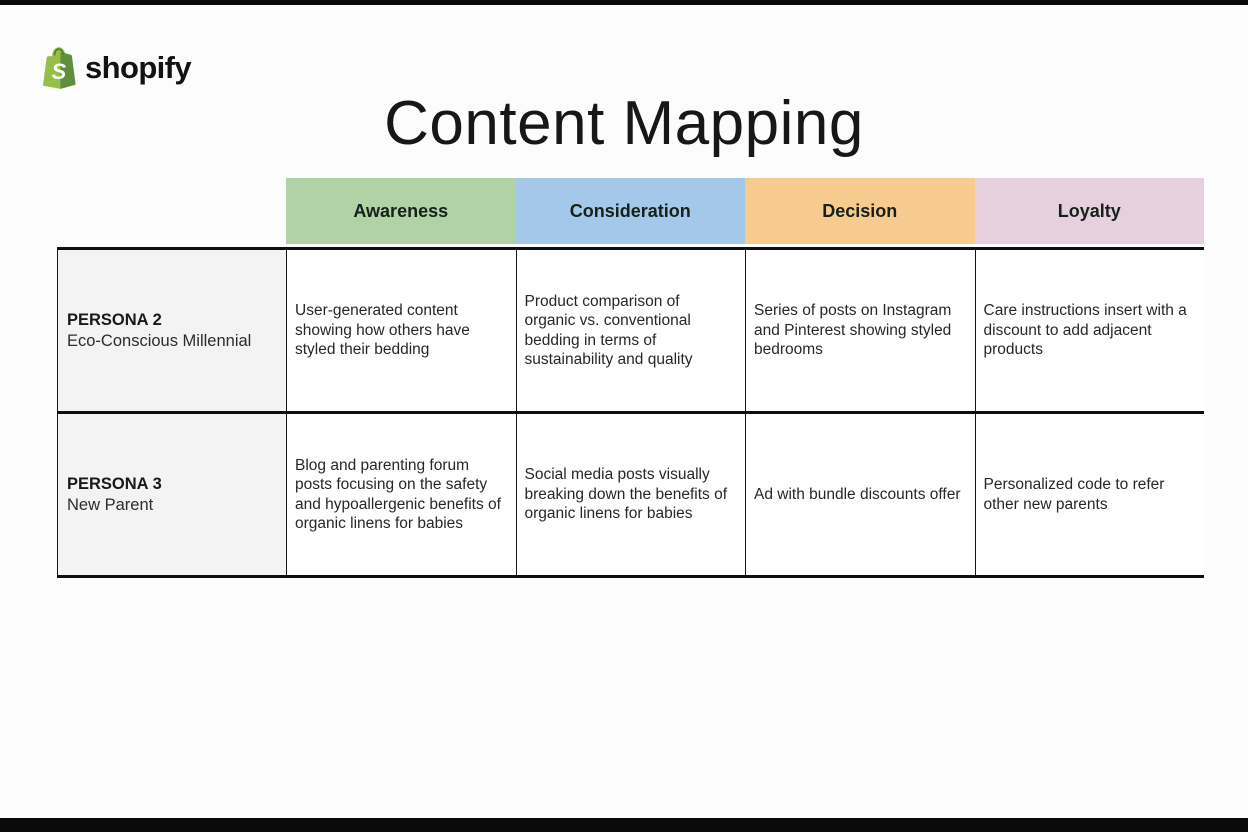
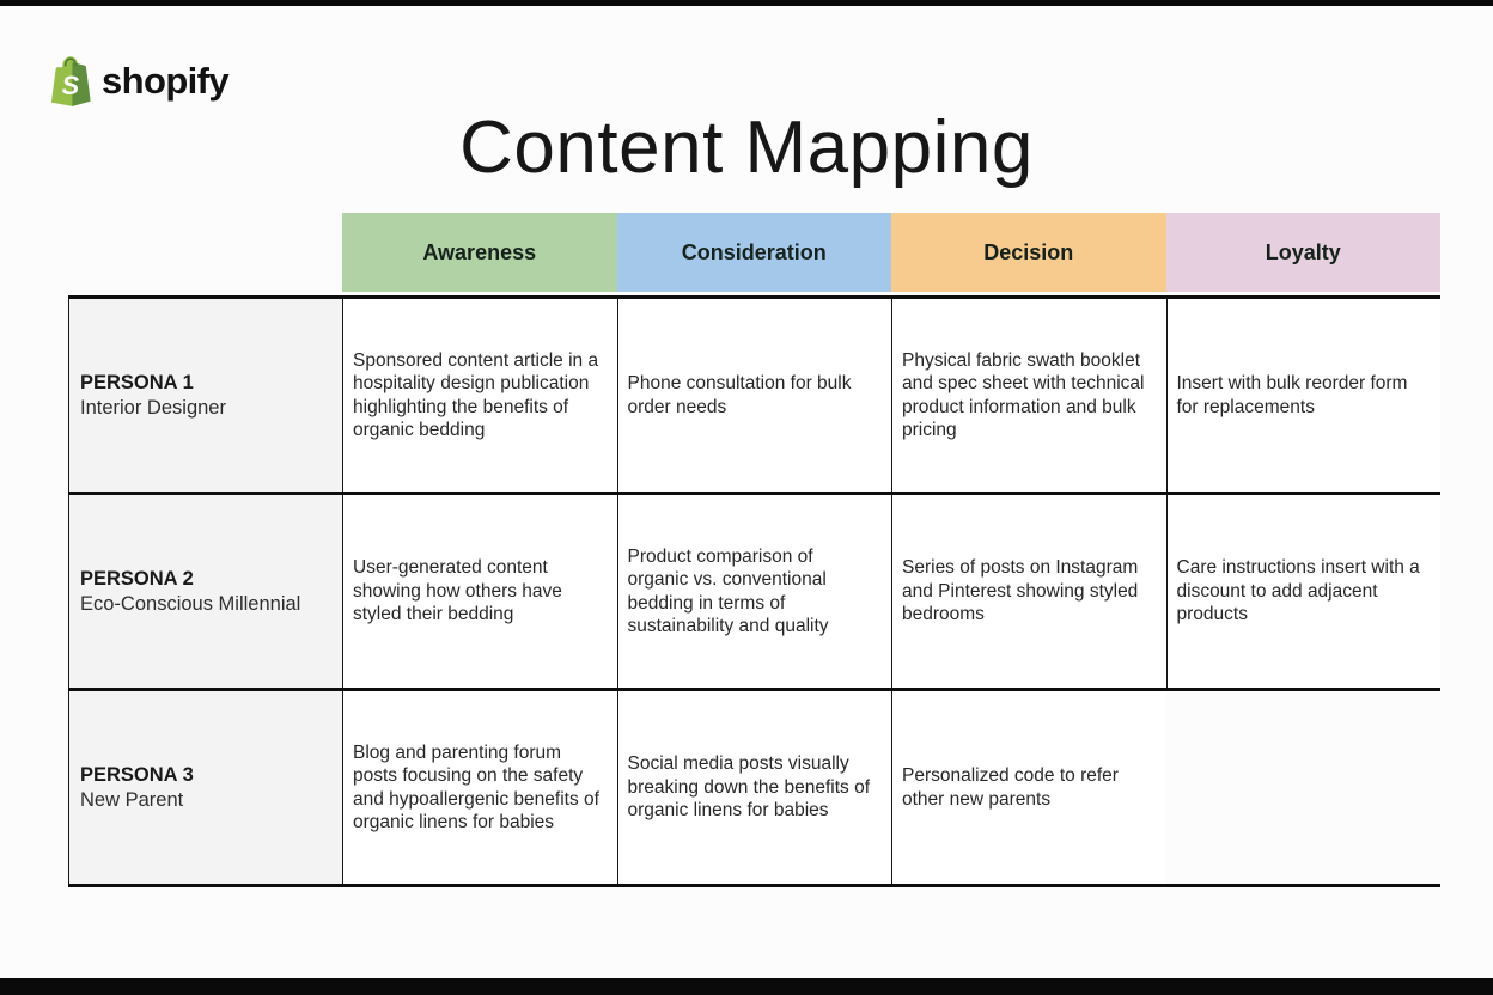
  S
  shopify
  Content Mapping
  Awareness
  Consideration
  Decision
  Loyalty
+ PERSONA 1
+ Interior Designer
+ Sponsored content article in a hospitality design publication highlighting the benefits of organic bedding
+ Phone consultation for bulk order needs
+ Physical fabric swath booklet and spec sheet with technical product information and bulk pricing
+ Insert with bulk reorder form for replacements
  PERSONA 2
  Eco-Conscious Millennial
  User-generated content showing how others have styled their bedding
  Product comparison of organic vs. conventional bedding in terms of sustainability and quality
  Series of posts on Instagram and Pinterest showing styled bedrooms
  Care instructions insert with a discount to add adjacent products
  PERSONA 3
  New Parent
  Blog and parenting forum posts focusing on the safety and hypoallergenic benefits of organic linens for babies
  Social media posts visually breaking down the benefits of organic linens for babies
- Ad with bundle discounts offer
  Personalized code to refer other new parents
